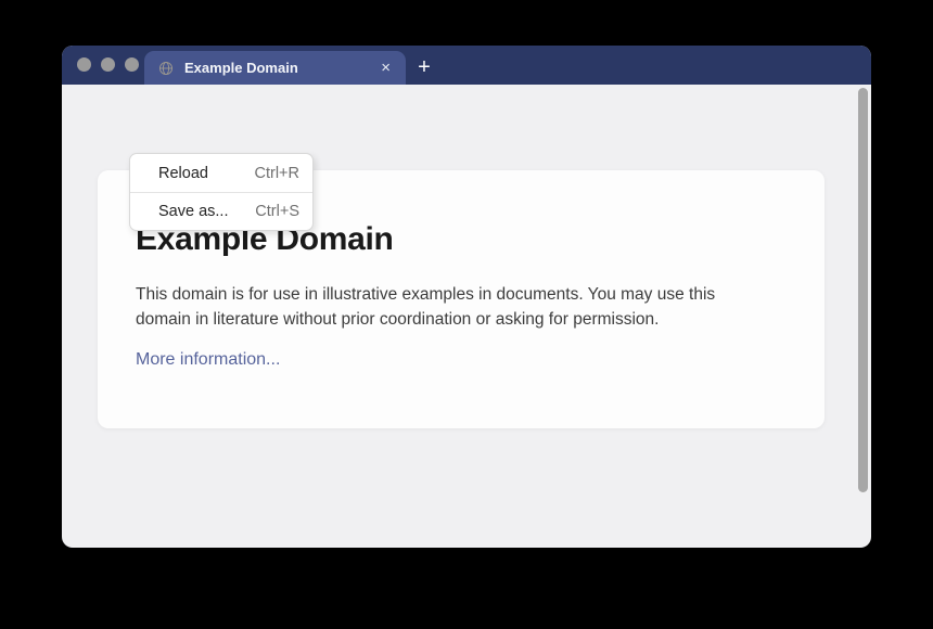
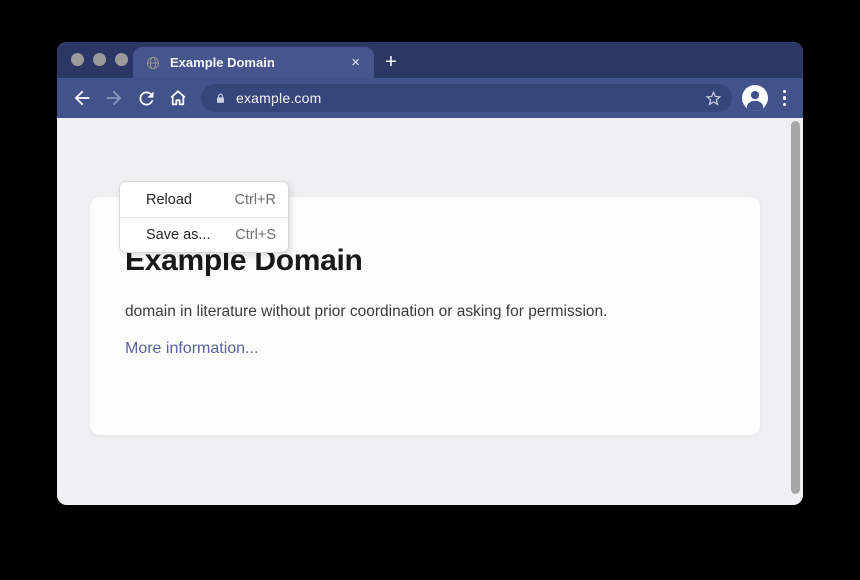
  Example Domain
  ×
  +
+ example.com
  Example Domain
- This domain is for use in illustrative examples in documents. You may use this
  domain in literature without prior coordination or asking for permission.
  More information...
  Reload
  Ctrl+R
  Save as...
  Ctrl+S
